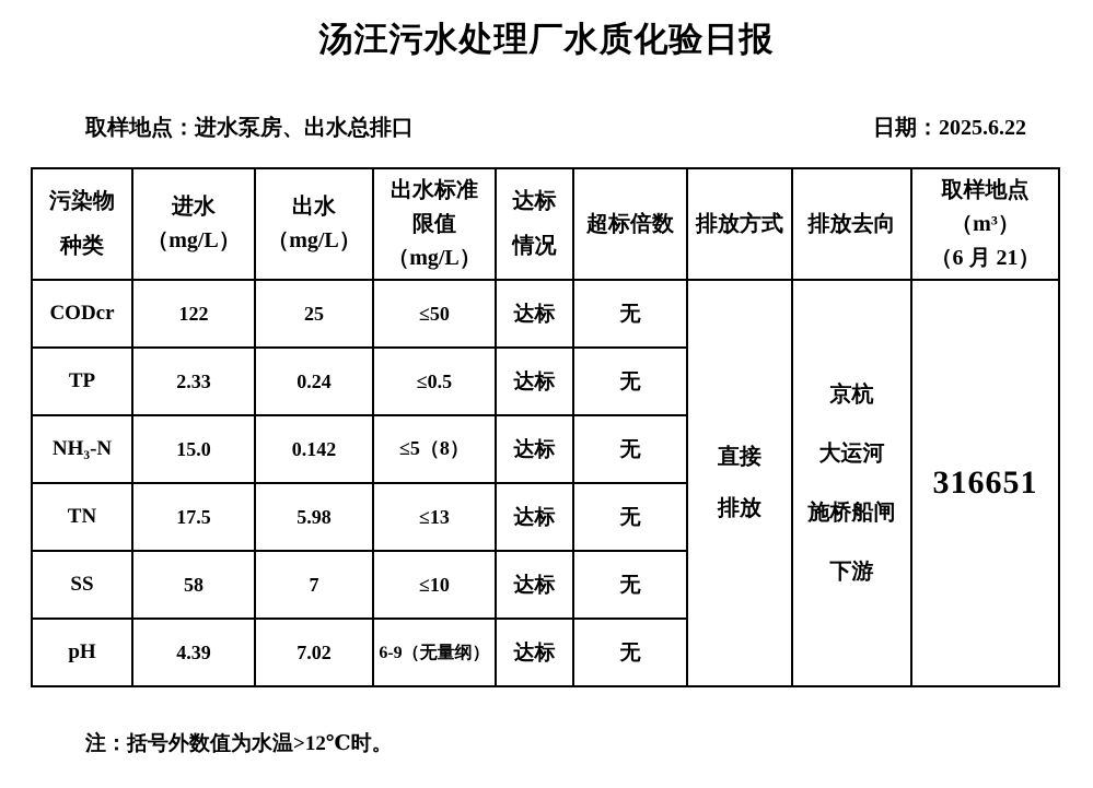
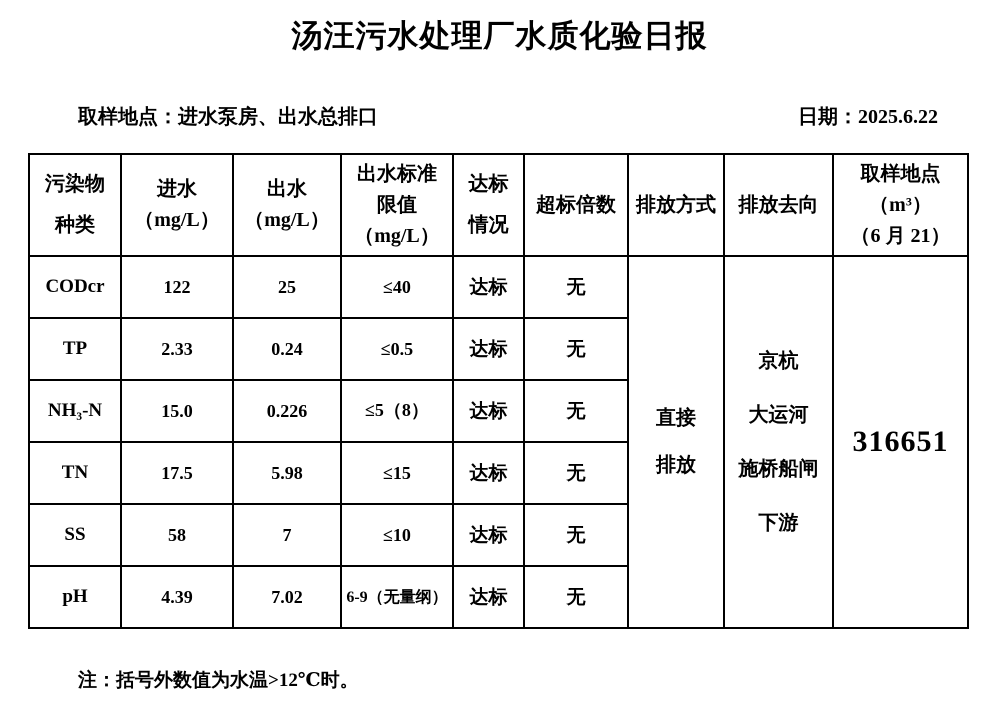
  汤汪污水处理厂水质化验日报
  取样地点：进水泵房、出水总排口
  日期：2025.6.22
  污染物 种类	进水 （mg/L）	出水 （mg/L）	出水标准 限值 （mg/L）	达标 情况	超标倍数	排放方式	排放去向	取样地点 （m³） （6 月 21）
- CODcr	122	25	≤50	达标	无	直接 排放	京杭 大运河 施桥船闸 下游	316651
+ CODcr	122	25	≤40	达标	无	直接 排放	京杭 大运河 施桥船闸 下游	316651
  TP	2.33	0.24	≤0.5	达标	无
- NH₃-N	15.0	0.142	≤5（8）	达标	无
+ NH₃-N	15.0	0.226	≤5（8）	达标	无
- TN	17.5	5.98	≤13	达标	无
+ TN	17.5	5.98	≤15	达标	无
  SS	58	7	≤10	达标	无
  pH	4.39	7.02	6-9（无量纲）	达标	无
  注：括号外数值为水温>12℃时。
